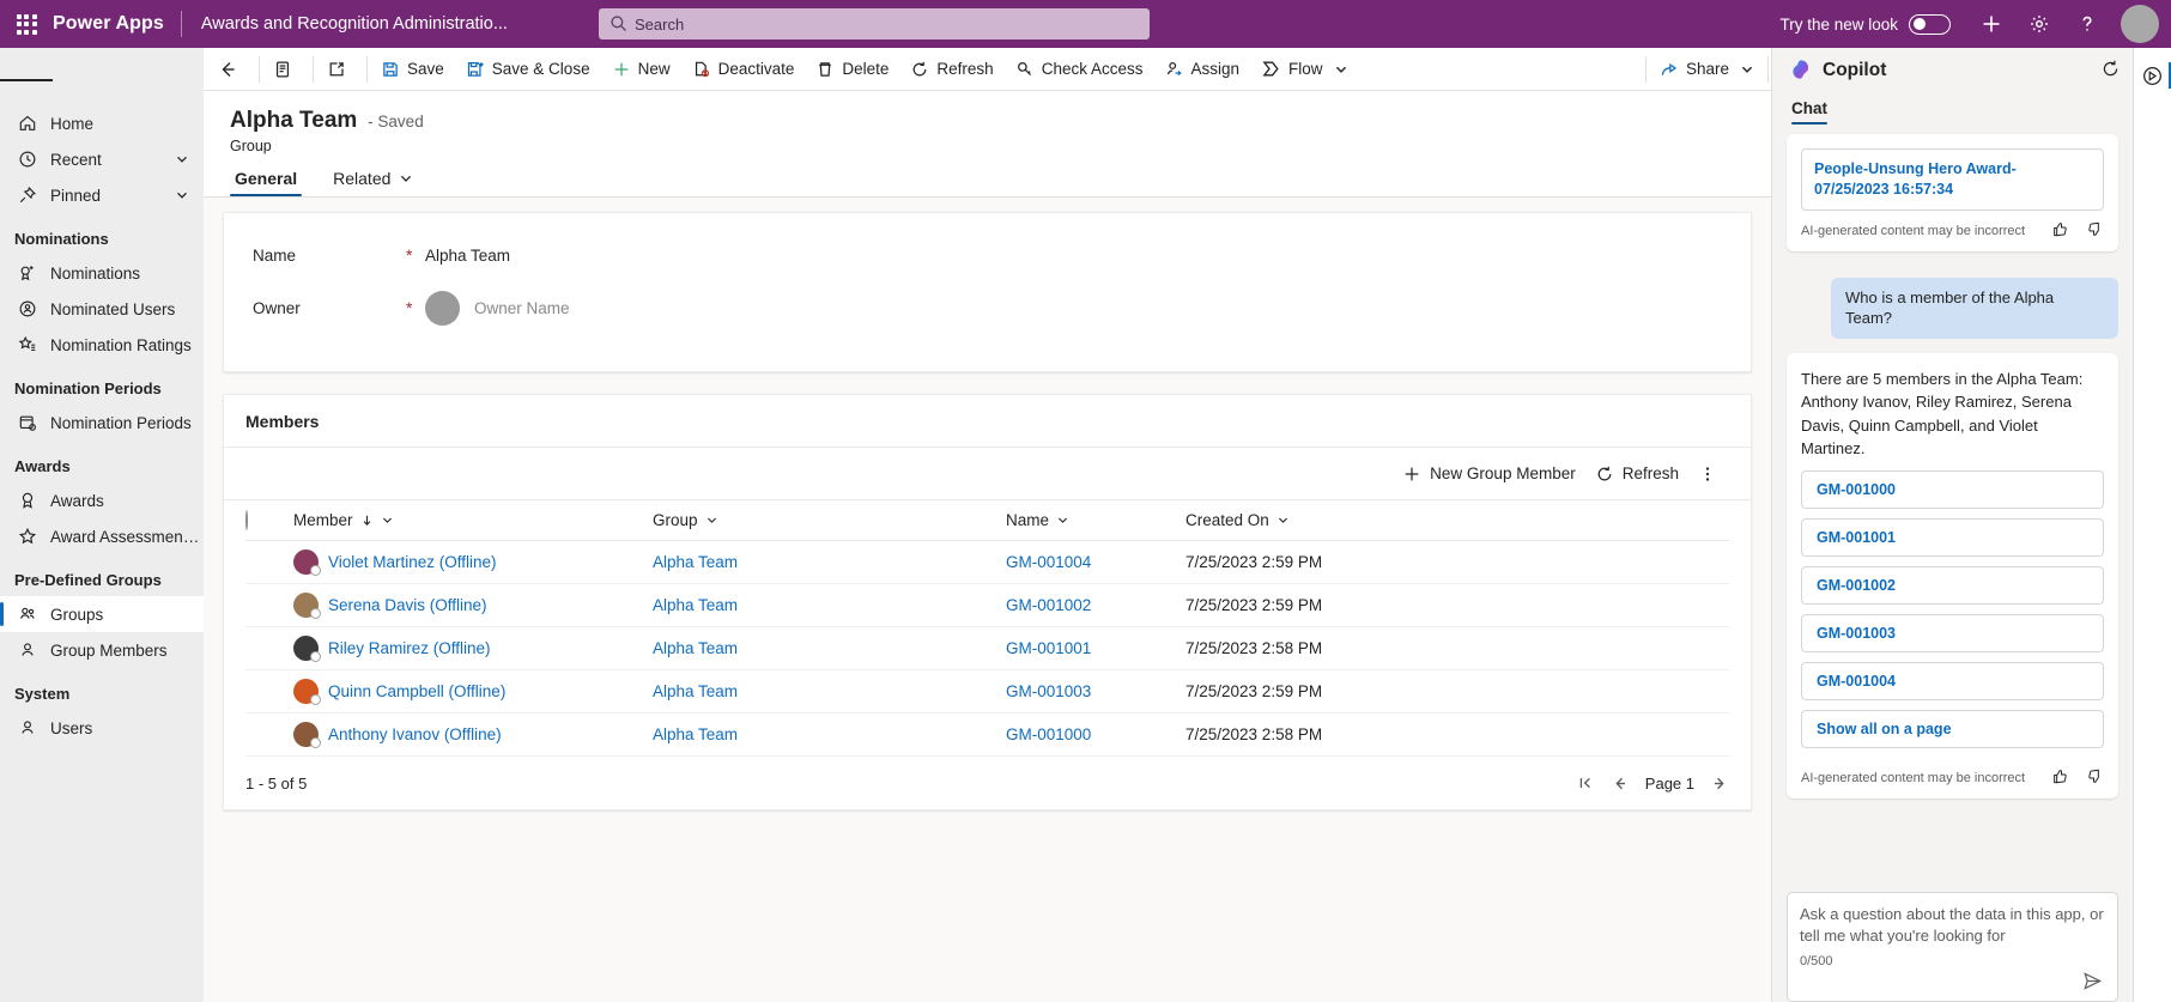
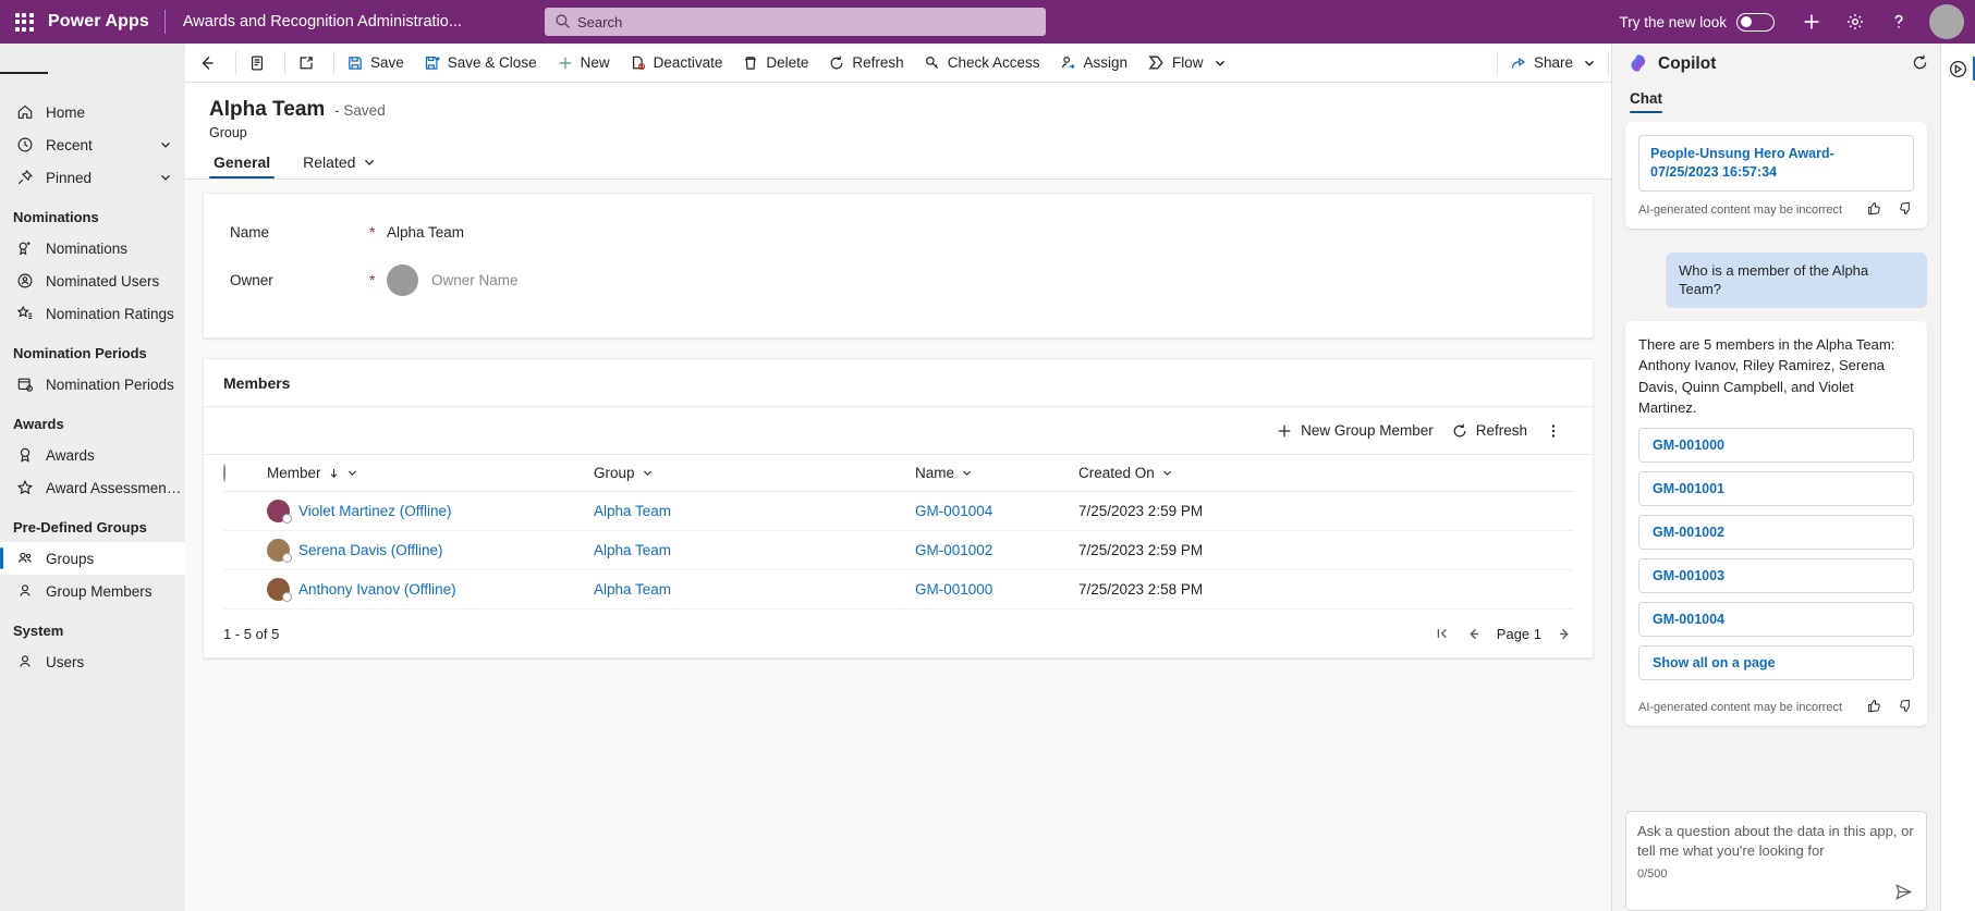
  Power Apps
  Awards and Recognition Administratio...
  Search
  Try the new look
  Home
  Recent
  Pinned
  Nominations
  Nominations
  Nominated Users
  Nomination Ratings
  Nomination Periods
  Nomination Periods
  Awards
  Awards
  Award Assessment R
  Pre-Defined Groups
  Groups
  Group Members
  System
  Users
  Save
  Save & Close
  New
  Deactivate
  Delete
  Refresh
  Check Access
  Assign
  Flow
  Share
  Alpha Team - Saved
  Group
  General
  Related
  Name
  *
  Alpha Team
  Owner
  *
  Owner Name
  Members
  New Group Member
  Refresh
  	Member	Group	Name	Created On
  	Violet Martinez (Offline)	Alpha Team	GM-001004	7/25/2023 2:59 PM
  	Serena Davis (Offline)	Alpha Team	GM-001002	7/25/2023 2:59 PM
- 	Riley Ramirez (Offline)	Alpha Team	GM-001001	7/25/2023 2:58 PM
- 	Quinn Campbell (Offline)	Alpha Team	GM-001003	7/25/2023 2:59 PM
  	Anthony Ivanov (Offline)	Alpha Team	GM-001000	7/25/2023 2:58 PM
  1 - 5 of 5
  Page 1
  Copilot
  Chat
  People-Unsung Hero Award-07/25/2023 16:57:34
  AI-generated content may be incorrect
  Who is a member of the Alpha Team?
  There are 5 members in the Alpha Team: Anthony Ivanov, Riley Ramirez, Serena Davis, Quinn Campbell, and Violet Martinez.
  GM-001000
  GM-001001
  GM-001002
  GM-001003
  GM-001004
  Show all on a page
  AI-generated content may be incorrect
  Ask a question about the data in this app, or tell me what you're looking for
  0/500
